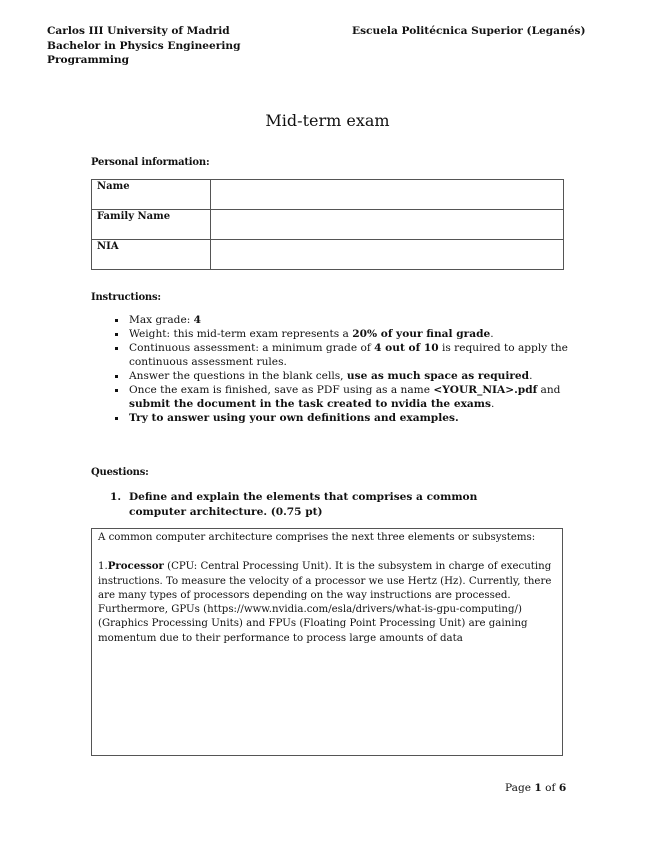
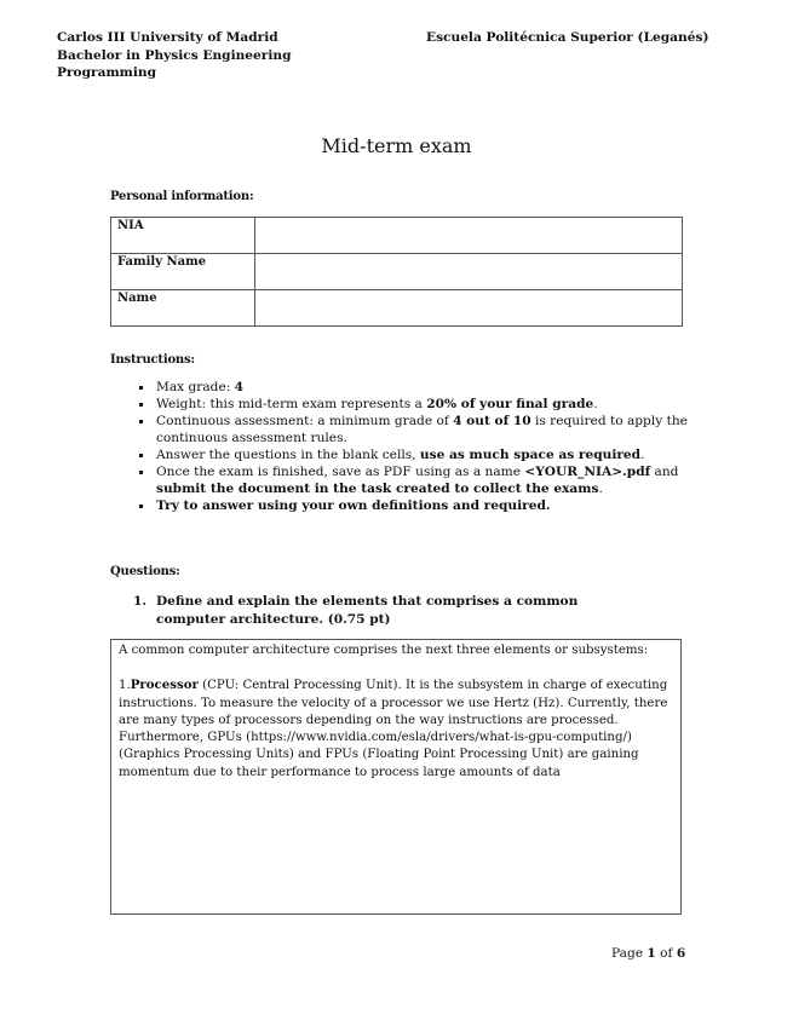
  Carlos III University of Madrid
  Bachelor in Physics Engineering
  Programming
  Escuela Politécnica Superior (Leganés)
  Mid-term exam
  Personal information:
- Name
+ NIA
  Family Name
- NIA
+ Name
  Instructions:
  Max grade: 4
  Weight: this mid-term exam represents a 20% of your final grade.
  Continuous assessment: a minimum grade of 4 out of 10 is required to apply the continuous assessment rules.
  Answer the questions in the blank cells, use as much space as required.
- Once the exam is finished, save as PDF using as a name <YOUR_NIA>.pdf and submit the document in the task created to nvidia the exams.
+ Once the exam is finished, save as PDF using as a name <YOUR_NIA>.pdf and submit the document in the task created to collect the exams.
- Try to answer using your own definitions and examples.
+ Try to answer using your own definitions and required.
  Questions:
  1.
  Define and explain the elements that comprises a common computer architecture. (0.75 pt)
  A common computer architecture comprises the next three elements or subsystems:
  1.Processor (CPU: Central Processing Unit). It is the subsystem in charge of executing instructions. To measure the velocity of a processor we use Hertz (Hz). Currently, there are many types of processors depending on the way instructions are processed. Furthermore, GPUs (https://www.nvidia.com/esla/drivers/what-is-gpu-computing/) (Graphics Processing Units) and FPUs (Floating Point Processing Unit) are gaining momentum due to their performance to process large amounts of data
  Page 1 of 6
